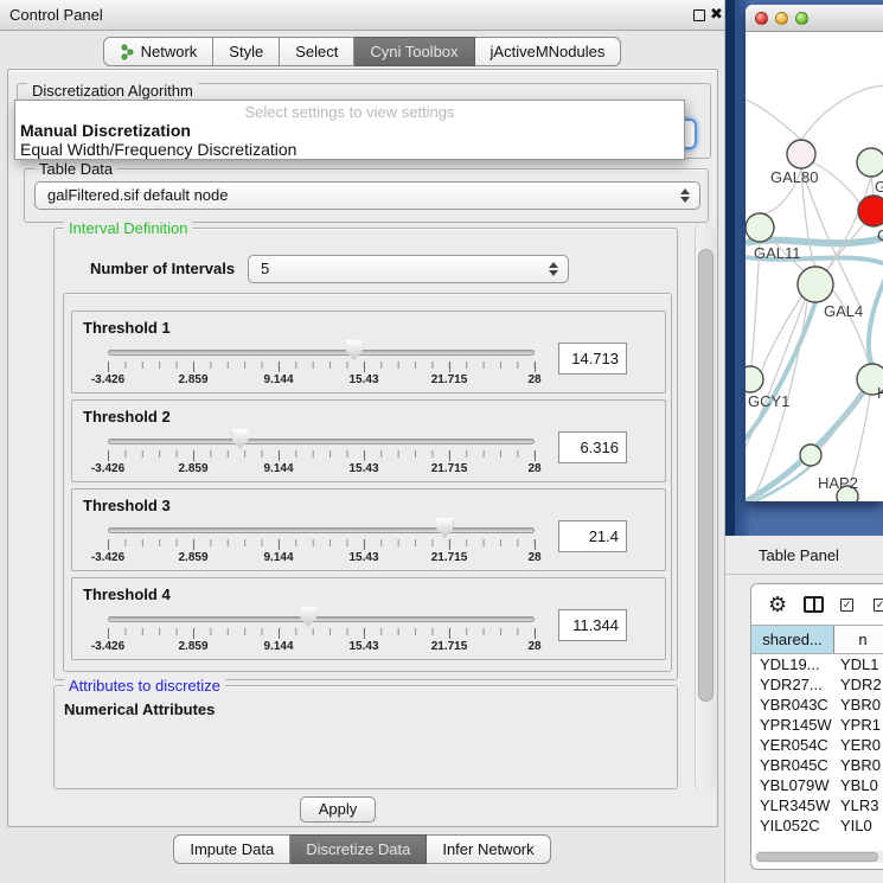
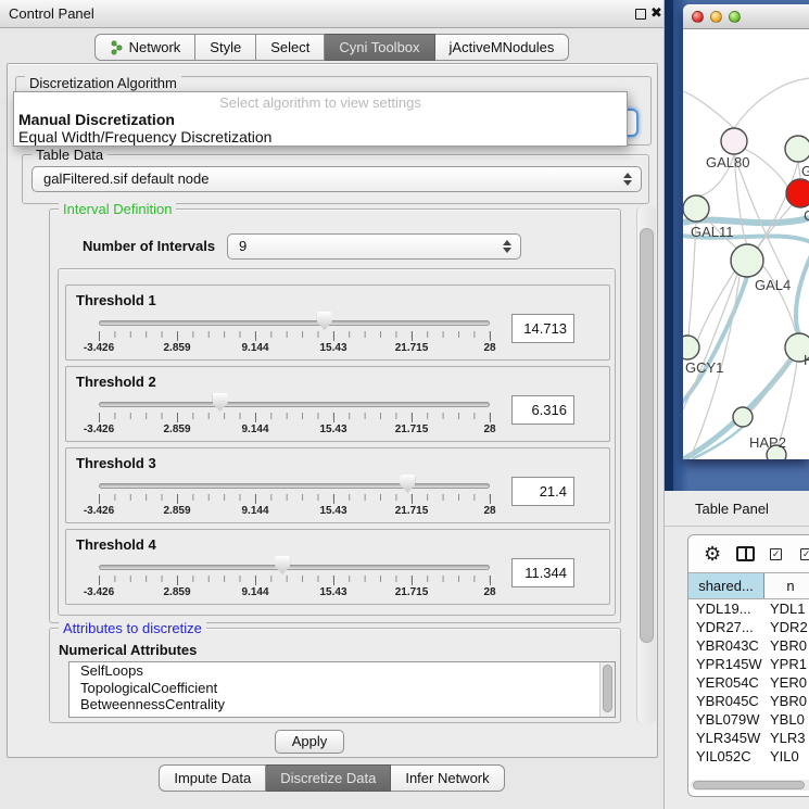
  Control Panel
  ✖
  Network
  Style
  Select
  Cyni Toolbox
  jActiveMNodules
  Discretization Algorithm
- Select settings to view settings
+ Select algorithm to view settings
  Manual Discretization
  Equal Width/Frequency Discretization
  Table Data
  galFiltered.sif default node
  Interval Definition
  Number of Intervals
- 5
+ 9
  Threshold 1
  -3.426
  2.859
  9.144
  15.43
  21.715
  28
  14.713
  Threshold 2
  -3.426
  2.859
  9.144
  15.43
  21.715
  28
  6.316
  Threshold 3
  -3.426
  2.859
  9.144
  15.43
  21.715
  28
  21.4
  Threshold 4
  -3.426
  2.859
  9.144
  15.43
  21.715
  28
  11.344
  Attributes to discretize
  Numerical Attributes
+ SelfLoops
+ TopologicalCoefficient
+ BetweennessCentrality
  Apply
  Impute Data
  Discretize Data
  Infer Network
  GAL80
  GAL11
  GAL4
  GCY1
  HAP2
  G
  Table Panel
  ⚙
  ✓
  ✓
  shared...
  n
  YDL19...
  YDL1
  YDR27...
  YDR2
  YBR043C
  YBR0
  YPR145W
  YPR1
  YER054C
  YER0
  YBR045C
  YBR0
  YBL079W
  YBL0
  YLR345W
  YLR3
  YIL052C
  YIL0
